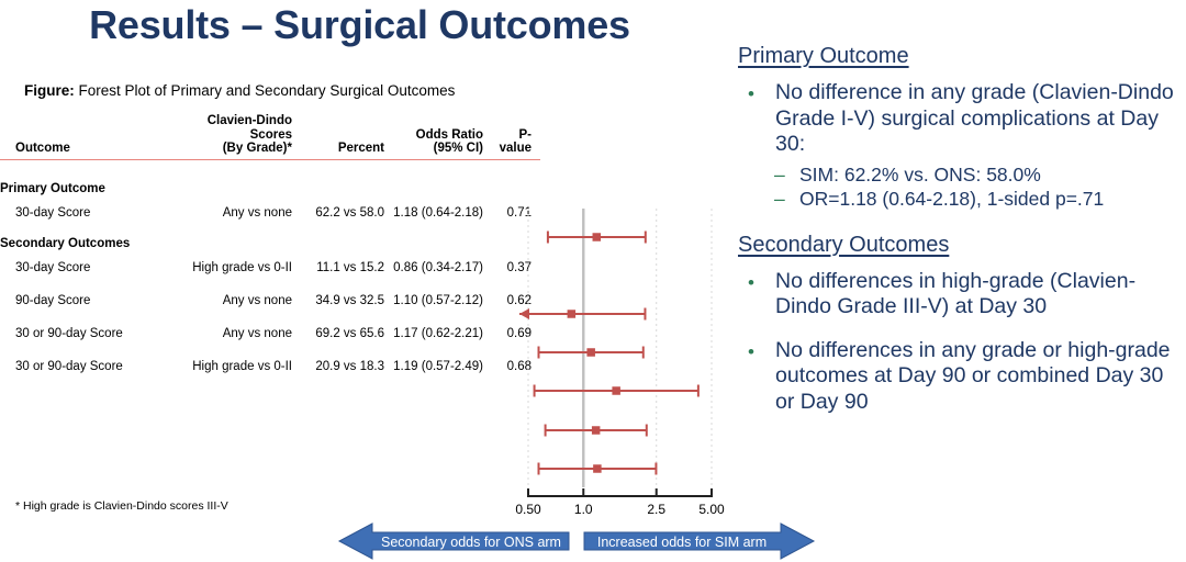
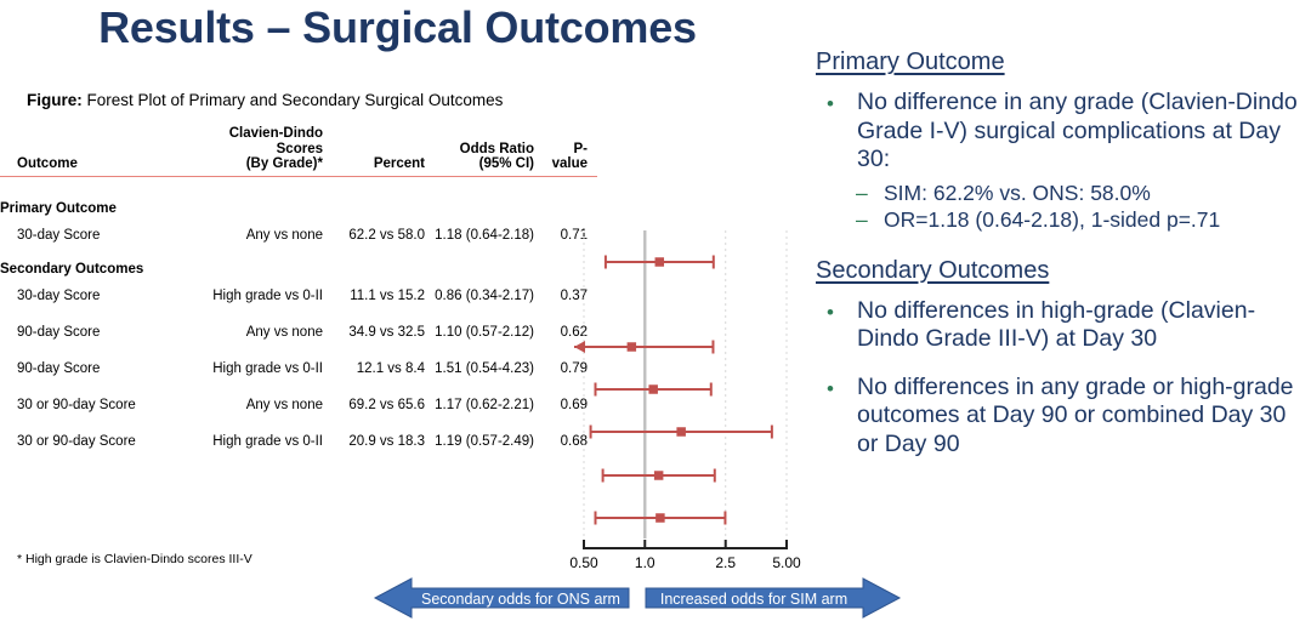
  Results – Surgical Outcomes
  Figure: Forest Plot of Primary and Secondary Surgical Outcomes
  Outcome	Clavien-Dindo Scores (By Grade)*	Percent	Odds Ratio (95% CI)	P- value
  Primary Outcome
  30-day Score	Any vs none	62.2 vs 58.0	1.18 (0.64-2.18)	0.71
  Secondary Outcomes
  30-day Score	High grade vs 0-II	11.1 vs 15.2	0.86 (0.34-2.17)	0.37
  90-day Score	Any vs none	34.9 vs 32.5	1.10 (0.57-2.12)	0.62
+ 90-day Score	High grade vs 0-II	12.1 vs 8.4	1.51 (0.54-4.23)	0.79
  30 or 90-day Score	Any vs none	69.2 vs 65.6	1.17 (0.62-2.21)	0.69
  30 or 90-day Score	High grade vs 0-II	20.9 vs 18.3	1.19 (0.57-2.49)	0.68
  * High grade is Clavien-Dindo scores III-V
  0.50
  1.0
  2.5
  5.00
  Secondary odds for ONS arm
  Increased odds for SIM arm
  Primary Outcome
  •
  No difference in any grade (Clavien-Dindo Grade I-V) surgical complications at Day 30:
  –
  SIM: 62.2% vs. ONS: 58.0%
  –
  OR=1.18 (0.64-2.18), 1-sided p=.71
  Secondary Outcomes
  •
  No differences in high-grade (Clavien-Dindo Grade III-V) at Day 30
  •
  No differences in any grade or high-grade outcomes at Day 90 or combined Day 30 or Day 90
